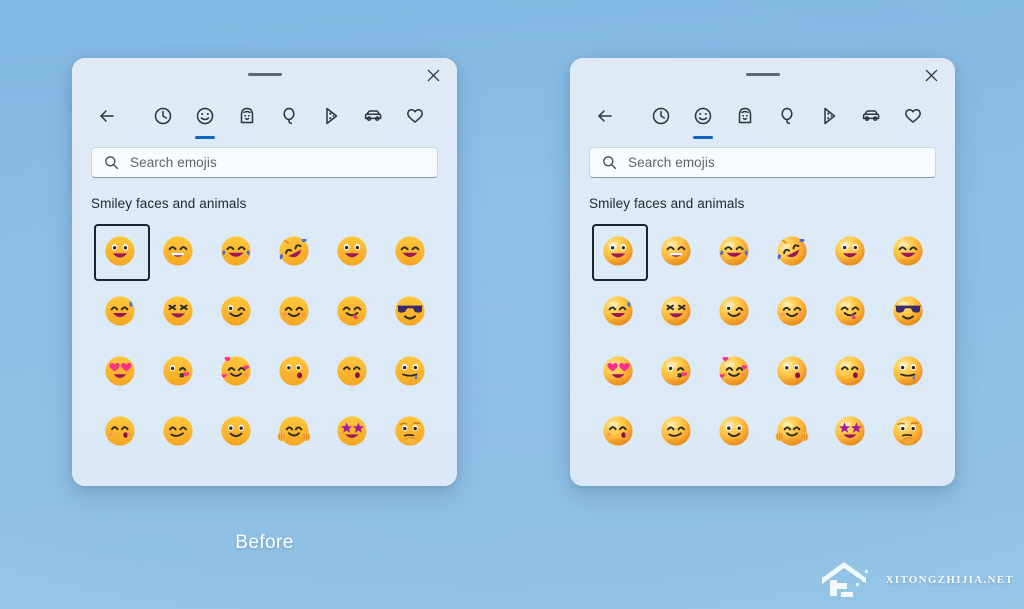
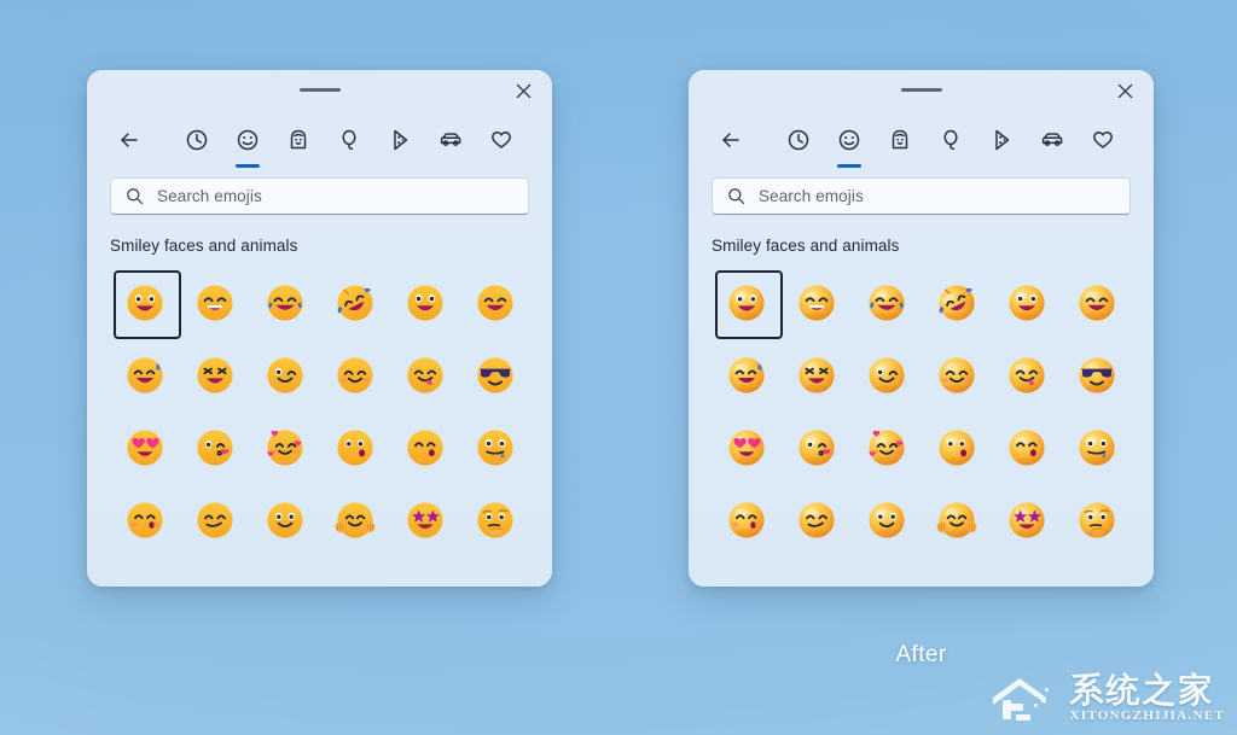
  Search emojis
  Smiley faces and animals
- Before
  Search emojis
  Smiley faces and animals
+ After
+ 系统之家
  XITONGZHIJIA.NET
